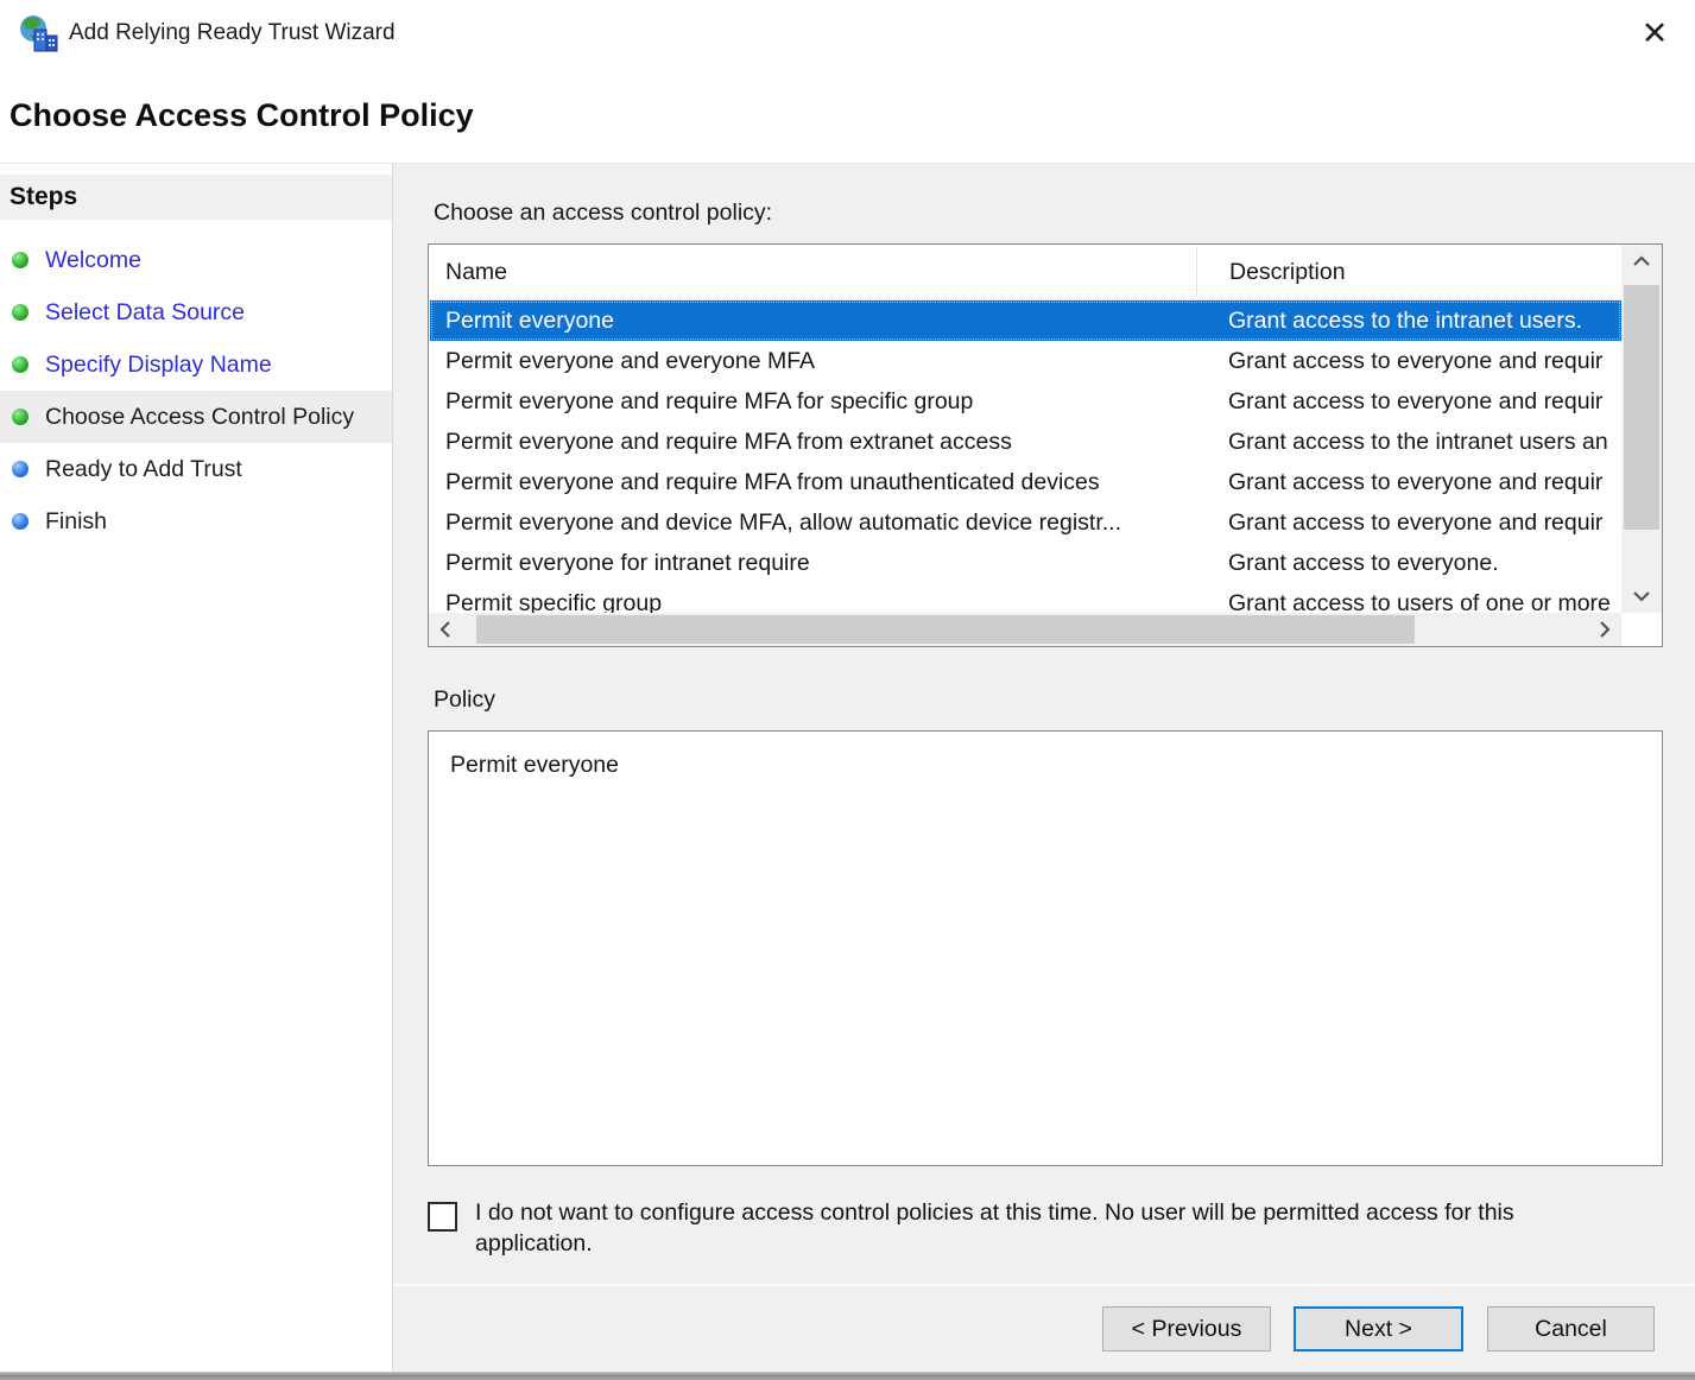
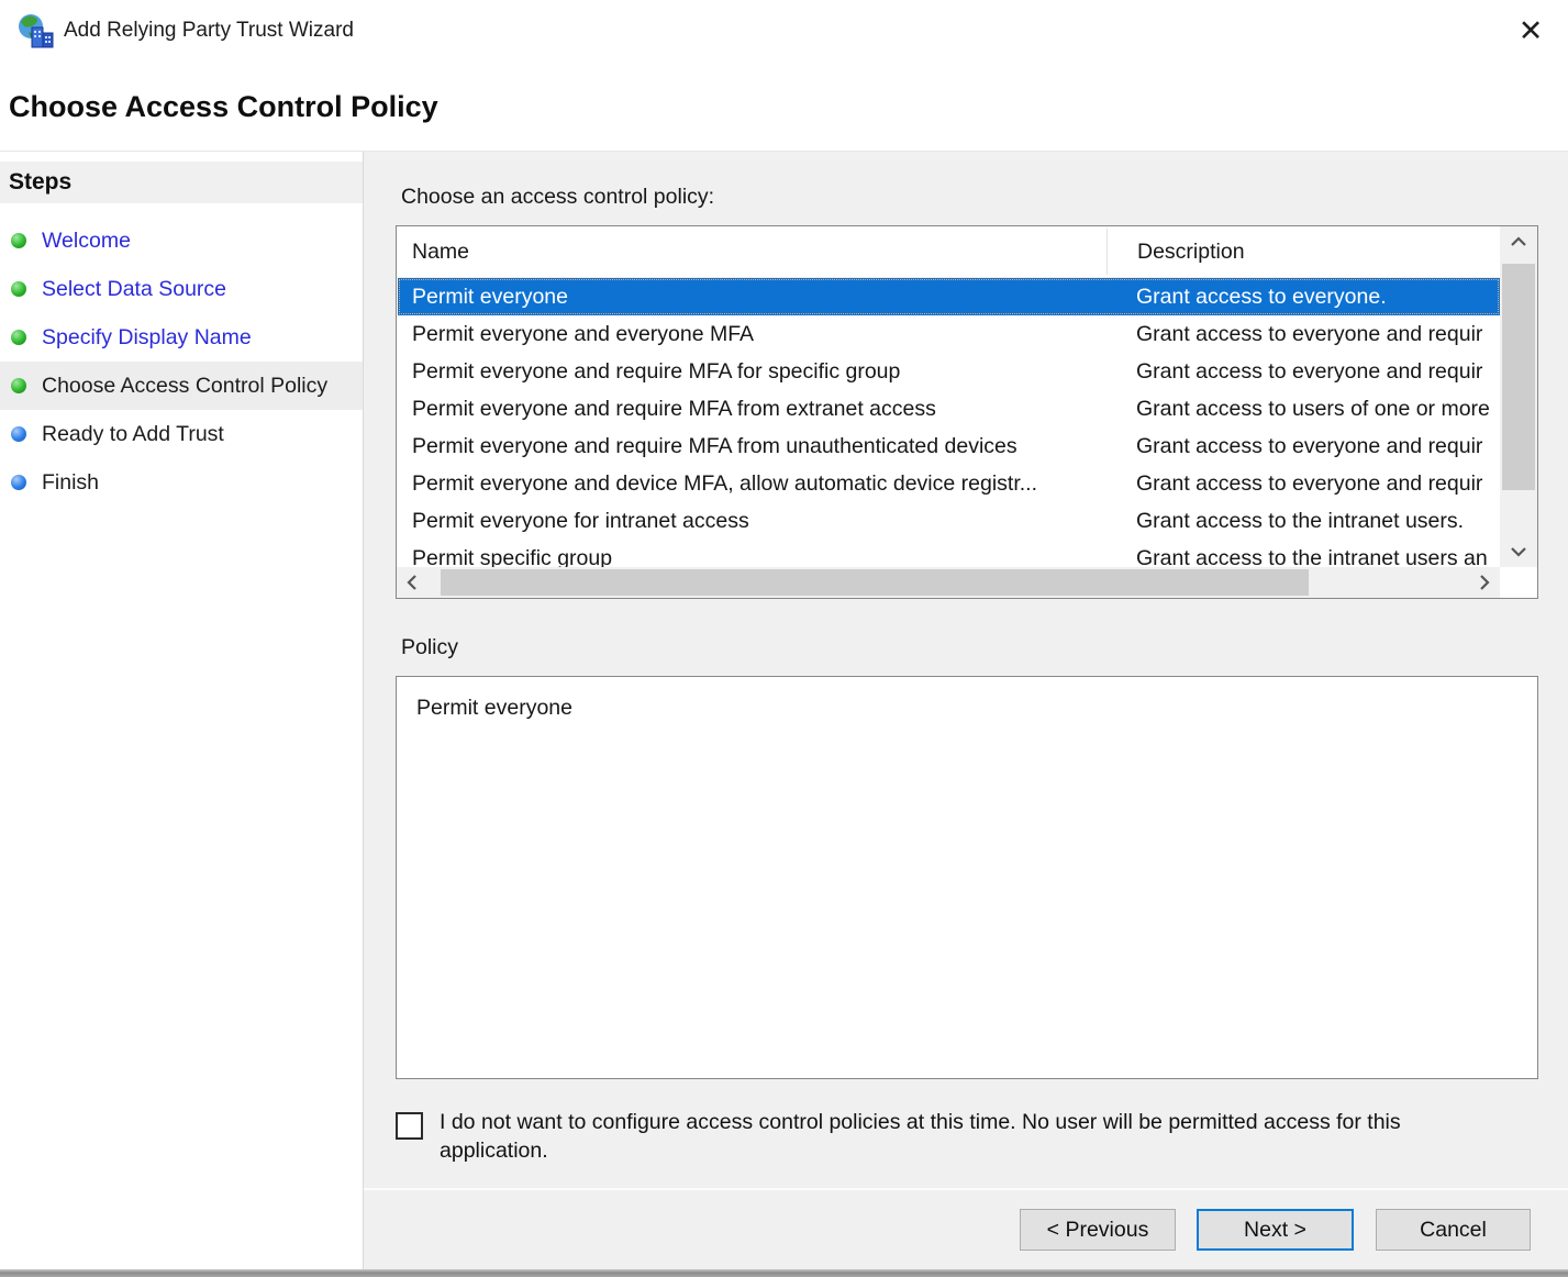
- Add Relying Ready Trust Wizard
+ Add Relying Party Trust Wizard
  ✕
  Choose Access Control Policy
  Steps
  Welcome
  Select Data Source
  Specify Display Name
  Choose Access Control Policy
  Ready to Add Trust
  Finish
  Choose an access control policy:
  Name
  Description
  Permit everyone
- Grant access to the intranet users.
+ Grant access to everyone.
  Permit everyone and everyone MFA
  Grant access to everyone and requir
  Permit everyone and require MFA for specific group
  Grant access to everyone and requir
  Permit everyone and require MFA from extranet access
- Grant access to the intranet users an
+ Grant access to users of one or more
  Permit everyone and require MFA from unauthenticated devices
  Grant access to everyone and requir
  Permit everyone and device MFA, allow automatic device registr...
  Grant access to everyone and requir
- Permit everyone for intranet require
+ Permit everyone for intranet access
- Grant access to everyone.
+ Grant access to the intranet users.
  Permit specific group
- Grant access to users of one or more
+ Grant access to the intranet users an
  Policy
  Permit everyone
  I do not want to configure access control policies at this time. No user will be permitted access for this application.
  < Previous
  Next >
  Cancel
